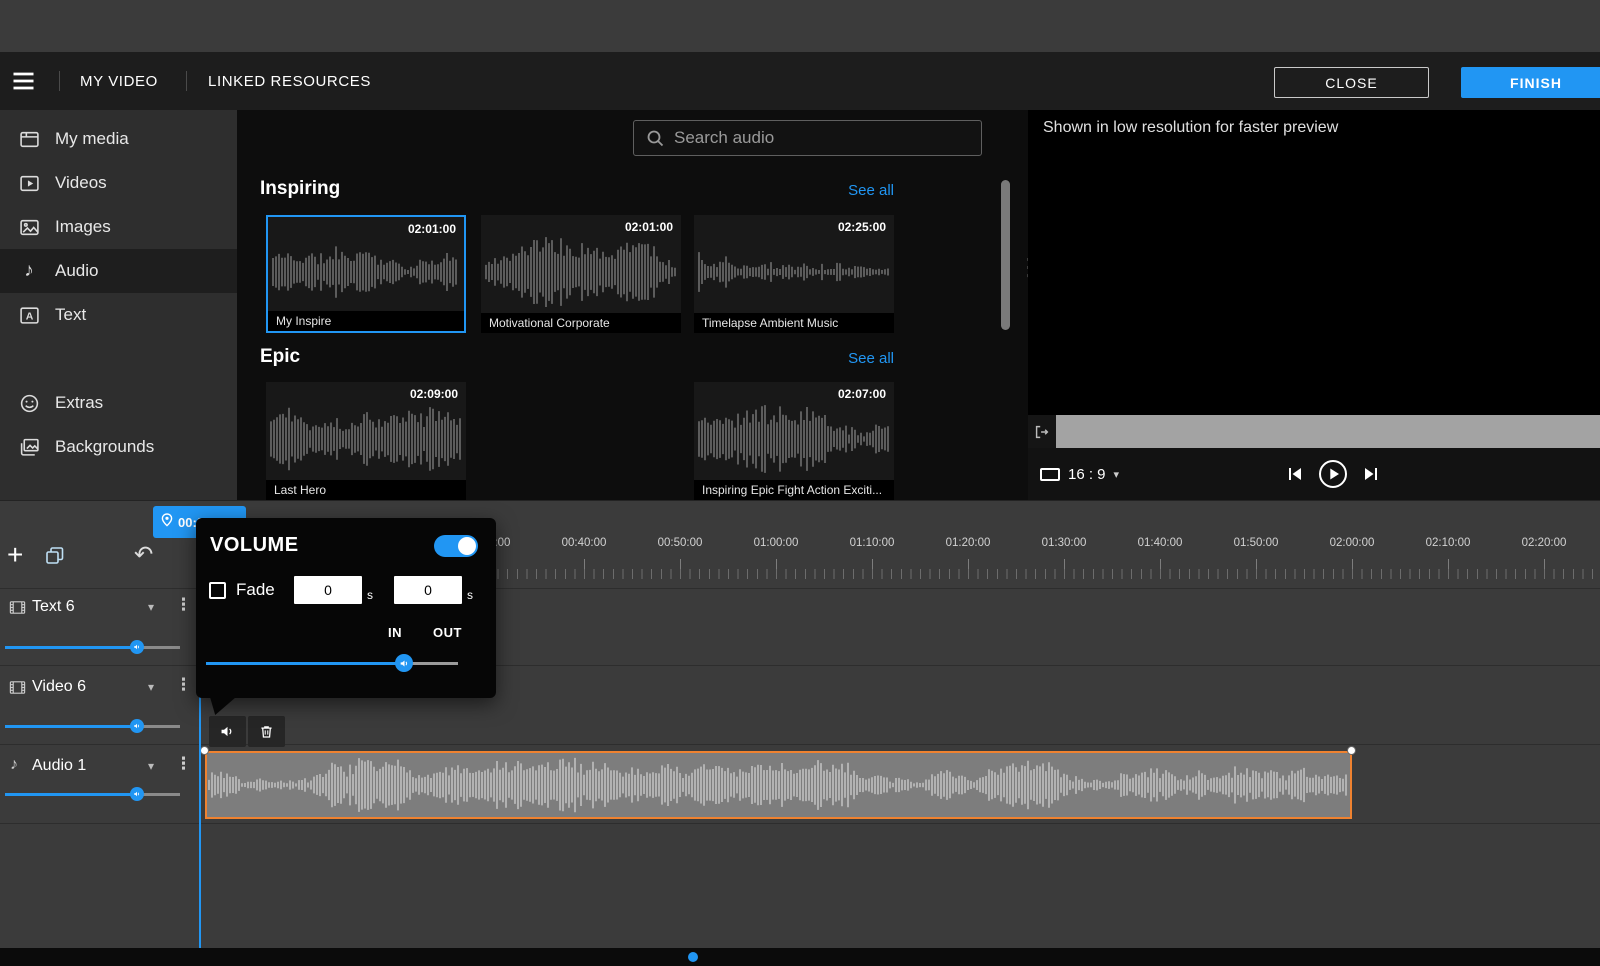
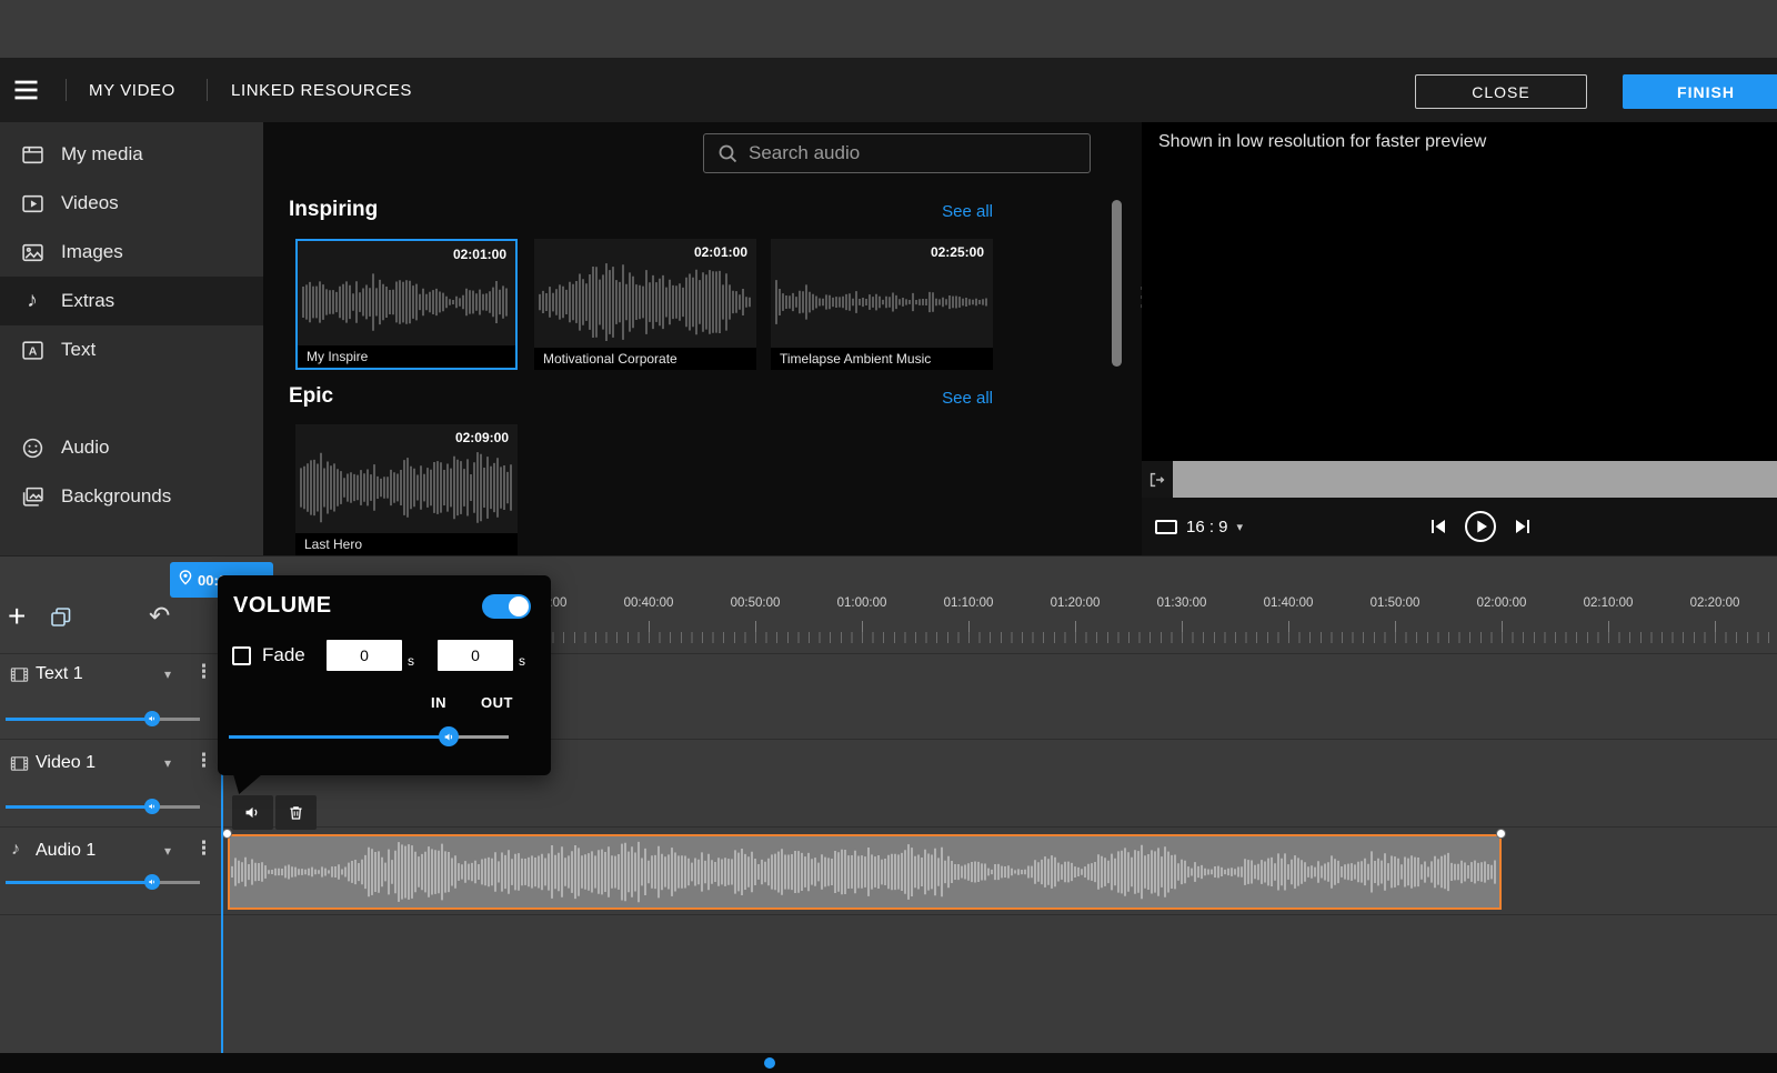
  MY VIDEO
  LINKED RESOURCES
  CLOSE
  FINISH
  My media
  Videos
  Images
  ♪
- Audio
+ Extras
  A
  Text
- Extras
+ Audio
  Backgrounds
  Search audio
  Inspiring
  See all
  02:01:00
  My Inspire
  02:01:00
  Motivational Corporate
  02:25:00
  Timelapse Ambient Music
  Epic
  See all
  02:09:00
  Last Hero
- 02:07:00
- Inspiring Epic Fight Action Exciti...
  Shown in low resolution for faster preview
  16 : 9
  ▾
  +
  ↶
  00:40:00
  00:50:00
  01:00:00
  01:10:00
  01:20:00
  01:30:00
  01:40:00
  01:50:00
  02:00:00
  02:10:00
  02:20:00
- Text 6
+ Text 1
  ▾
  ⋮
- Video 6
+ Video 1
  ▾
  ⋮
  ♪
  Audio 1
  ▾
  ⋮
  VOLUME
  Fade
  0
  s
  0
  s
  IN
  OUT
